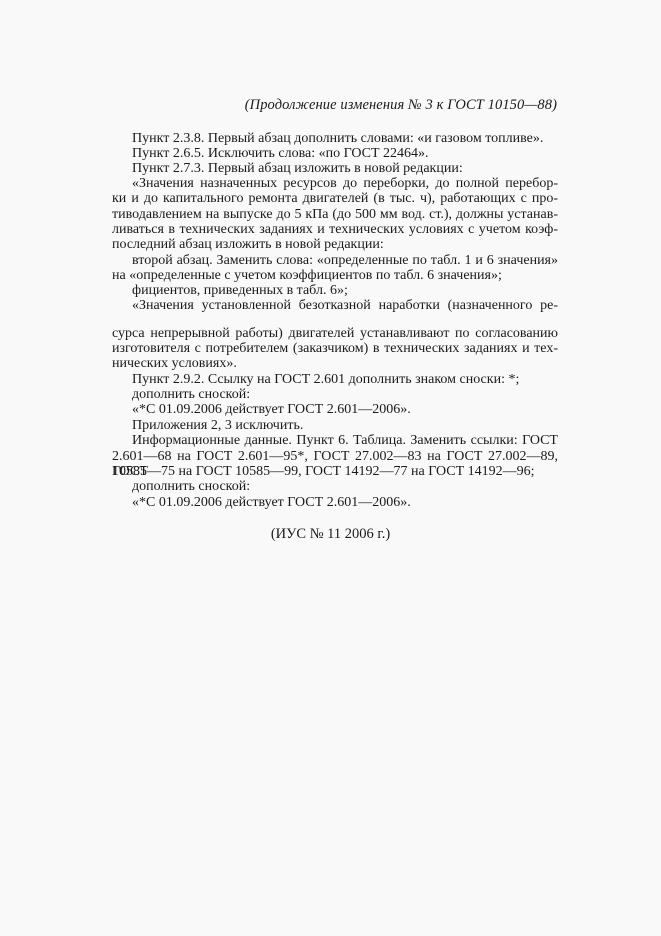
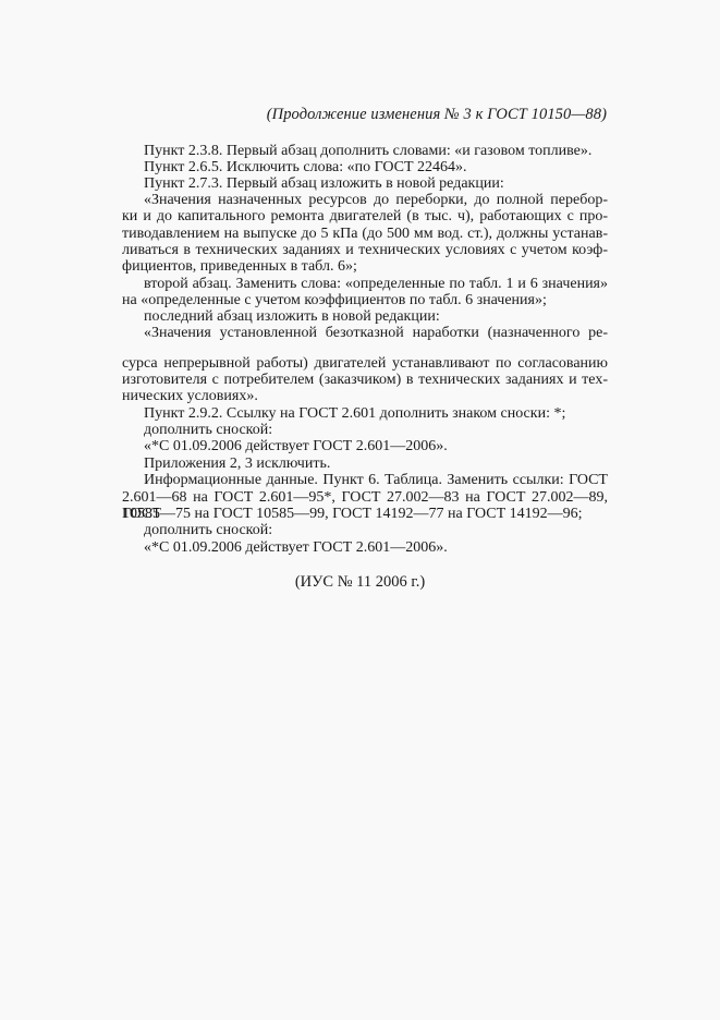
  (Продолжение изменения № 3 к ГОСТ 10150—88)
  Пункт 2.3.8. Первый абзац дополнить словами: «и газовом топливе».
  Пункт 2.6.5. Исключить слова: «по ГОСТ 22464».
  Пункт 2.7.3. Первый абзац изложить в новой редакции:
  «Значения назначенных ресурсов до переборки, до полной перебор-
  ки и до капитального ремонта двигателей (в тыс. ч), работающих с про-
  тиводавлением на выпуске до 5 кПа (до 500 мм вод. ст.), должны устанав-
  ливаться в технических заданиях и технических условиях с учетом коэф-
- последний абзац изложить в новой редакции:
+ фициентов, приведенных в табл. 6»;
  второй абзац. Заменить слова: «определенные по табл. 1 и 6 значения»
  на «определенные с учетом коэффициентов по табл. 6 значения»;
- фициентов, приведенных в табл. 6»;
+ последний абзац изложить в новой редакции:
  «Значения установленной безотказной наработки (назначенного ре-
  сурса непрерывной работы) двигателей устанавливают по согласованию
  изготовителя с потребителем (заказчиком) в технических заданиях и тех-
  нических условиях».
  Пункт 2.9.2. Ссылку на ГОСТ 2.601 дополнить знаком сноски: *;
  дополнить сноской:
  «*С 01.09.2006 действует ГОСТ 2.601—2006».
  Приложения 2, 3 исключить.
  Информационные данные. Пункт 6. Таблица. Заменить ссылки: ГОСТ
  2.601—68 на ГОСТ 2.601—95*, ГОСТ 27.002—83 на ГОСТ 27.002—89, ГОСТ
  10585—75 на ГОСТ 10585—99, ГОСТ 14192—77 на ГОСТ 14192—96;
  дополнить сноской:
  «*С 01.09.2006 действует ГОСТ 2.601—2006».
  (ИУС № 11 2006 г.)
